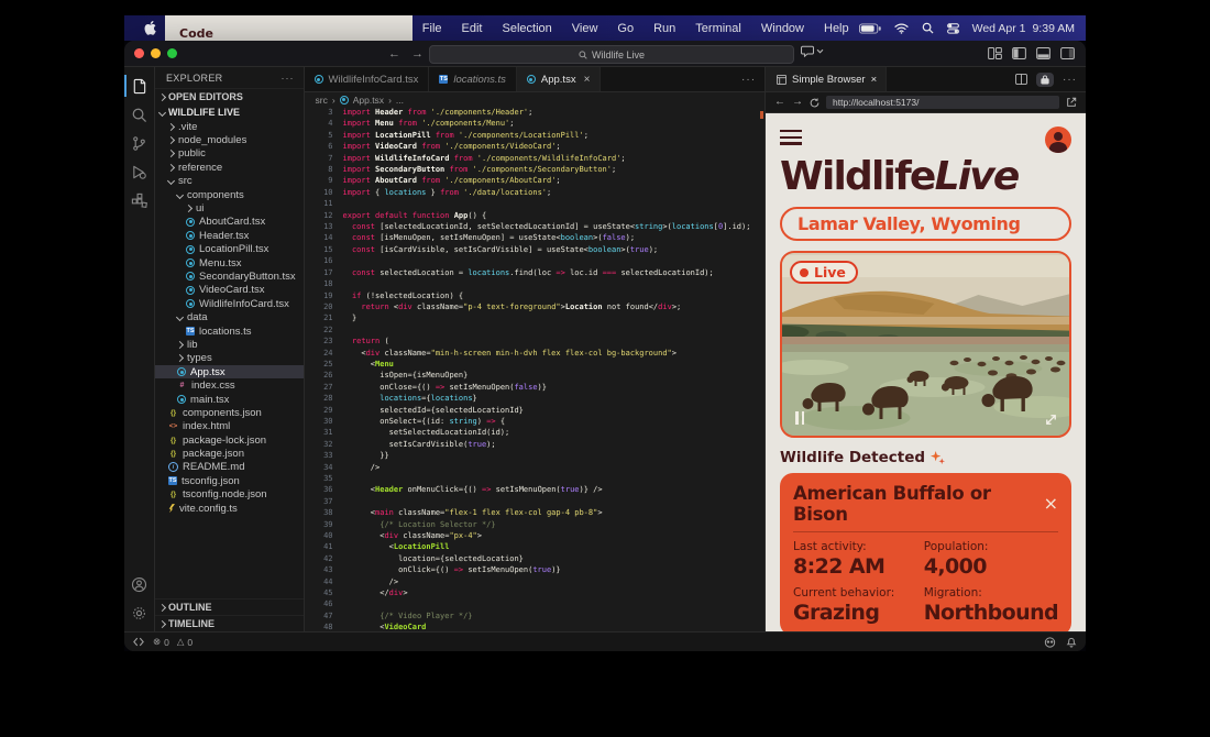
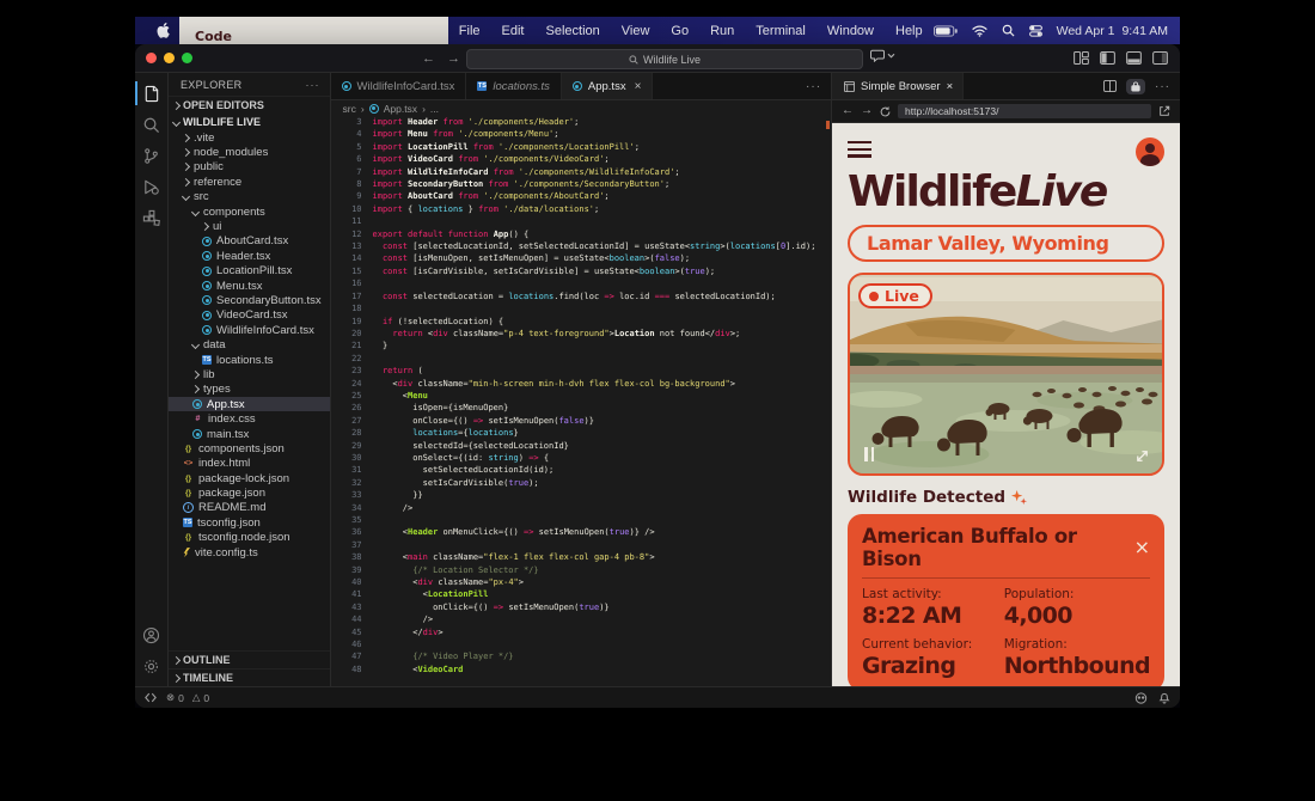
  Code
  File
  Edit
  Selection
  View
  Go
  Run
  Terminal
  Window
  Help
  Wed Apr 1
- 9:39 AM
+ 9:41 AM
  ←
  →
  Wildlife Live
  EXPLORER
  ···
  OPEN EDITORS
  WILDLIFE LIVE
  .vite
  node_modules
  public
  reference
  src
  components
  ui
  AboutCard.tsx
  Header.tsx
  LocationPill.tsx
  Menu.tsx
  SecondaryButton.tsx
  VideoCard.tsx
  WildlifeInfoCard.tsx
  data
  locations.ts
  lib
  types
  App.tsx
  index.css
  main.tsx
  components.json
  index.html
  package-lock.json
  package.json
  README.md
  tsconfig.json
  tsconfig.node.json
  vite.config.ts
  OUTLINE
  TIMELINE
  WildlifeInfoCard.tsx
  locations.ts
  App.tsx
  ×
  ···
  src
  ›
  App.tsx
  ›
  ...
  3
  import Header from './components/Header';
  4
  import Menu from './components/Menu';
  5
  import LocationPill from './components/LocationPill';
  6
  import VideoCard from './components/VideoCard';
  7
  import WildlifeInfoCard from './components/WildlifeInfoCard';
  8
  import SecondaryButton from './components/SecondaryButton';
  9
  import AboutCard from './components/AboutCard';
  10
  import { locations } from './data/locations';
  11
  12
  export default function App() {
  13
  const [selectedLocationId, setSelectedLocationId] = useState<string>(locations[0].id);
  14
  const [isMenuOpen, setIsMenuOpen] = useState<boolean>(false);
  15
  const [isCardVisible, setIsCardVisible] = useState<boolean>(true);
  16
  17
  const selectedLocation = locations.find(loc => loc.id === selectedLocationId);
  18
  19
  if (!selectedLocation) {
  20
  return <div className="p-4 text-foreground">Location not found</div>;
  21
  }
  22
  23
  return (
  24
  <div className="min-h-screen min-h-dvh flex flex-col bg-background">
  25
  <Menu
  26
  isOpen={isMenuOpen}
  27
  onClose={() => setIsMenuOpen(false)}
  28
  locations={locations}
  29
  selectedId={selectedLocationId}
  30
  onSelect={(id: string) => {
  31
  setSelectedLocationId(id);
  32
  setIsCardVisible(true);
  33
  }}
  34
  />
  35
  36
  <Header onMenuClick={() => setIsMenuOpen(true)} />
  37
  38
  <main className="flex-1 flex flex-col gap-4 pb-8">
  39
  {/* Location Selector */}
  40
  <div className="px-4">
  41
  <LocationPill
- 42
- location={selectedLocation}
  43
  onClick={() => setIsMenuOpen(true)}
  44
  />
  45
  </div>
  46
  47
  {/* Video Player */}
  48
  <VideoCard
  Simple Browser
  ×
  ···
  ←
  →
  http://localhost:5173/
  WildlifeLive
  Lamar Valley, Wyoming
  Live
  Wildlife Detected
  American Buffalo or Bison
  ×
  Last activity:
  8:22 AM
  Population:
  4,000
  Current behavior:
  Grazing
  Migration:
  Northbound
  ⊗
  0
  △
  0
